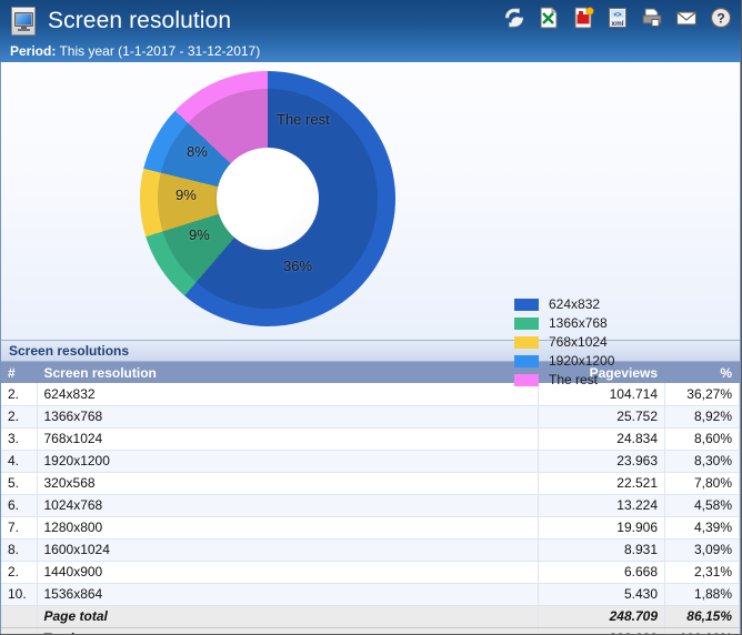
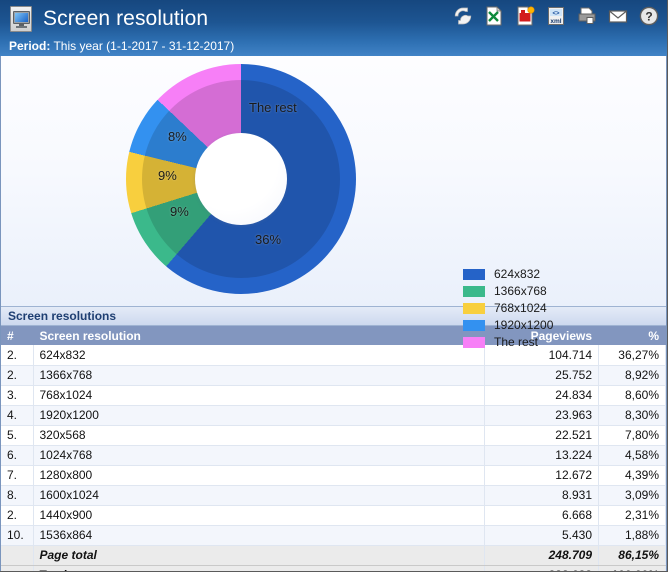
  Screen resolution
  ?
  Period: This year (1-1-2017 - 31-12-2017)
  The rest
  36%
  9%
  9%
  8%
  624x832
  1366x768
  768x1024
  1920x1200
  The rest
  Screen resolutions
  #	Screen resolution	Pageviews	%
  2.	624x832	104.714	36,27%
  2.	1366x768	25.752	8,92%
  3.	768x1024	24.834	8,60%
  4.	1920x1200	23.963	8,30%
  5.	320x568	22.521	7,80%
  6.	1024x768	13.224	4,58%
- 7.	1280x800	19.906	4,39%
+ 7.	1280x800	12.672	4,39%
  8.	1600x1024	8.931	3,09%
  2.	1440x900	6.668	2,31%
  10.	1536x864	5.430	1,88%
  	Page total	248.709	86,15%
